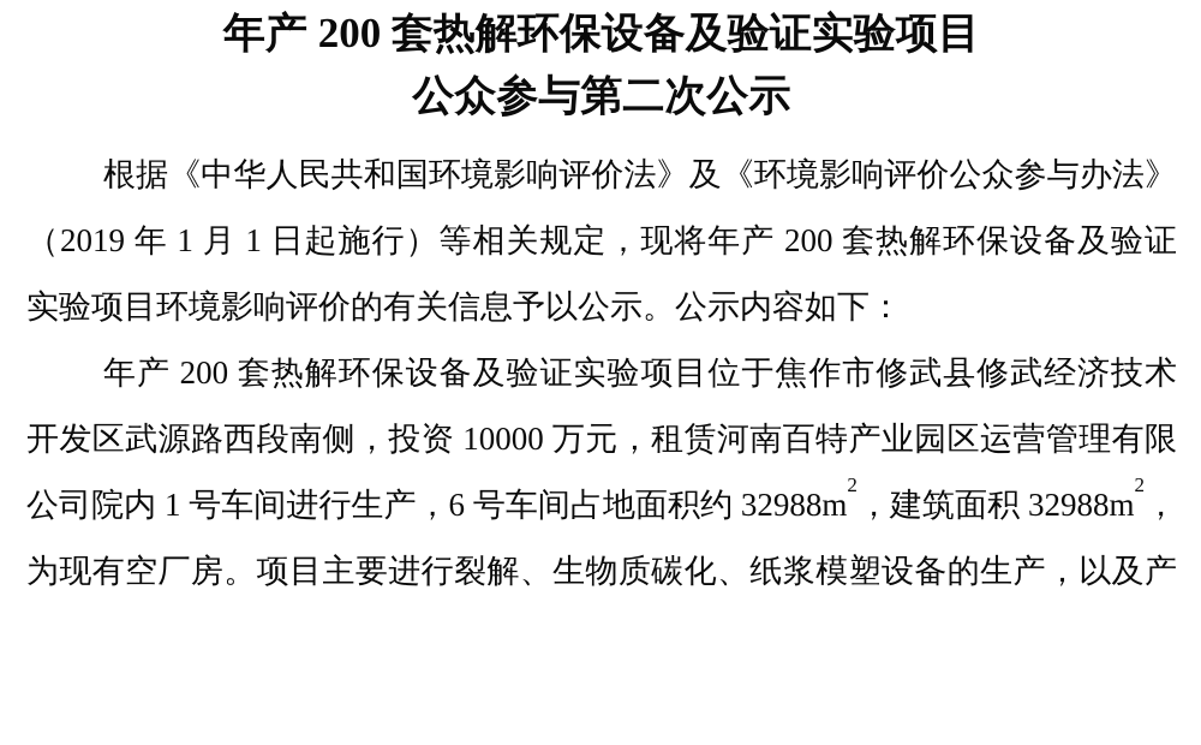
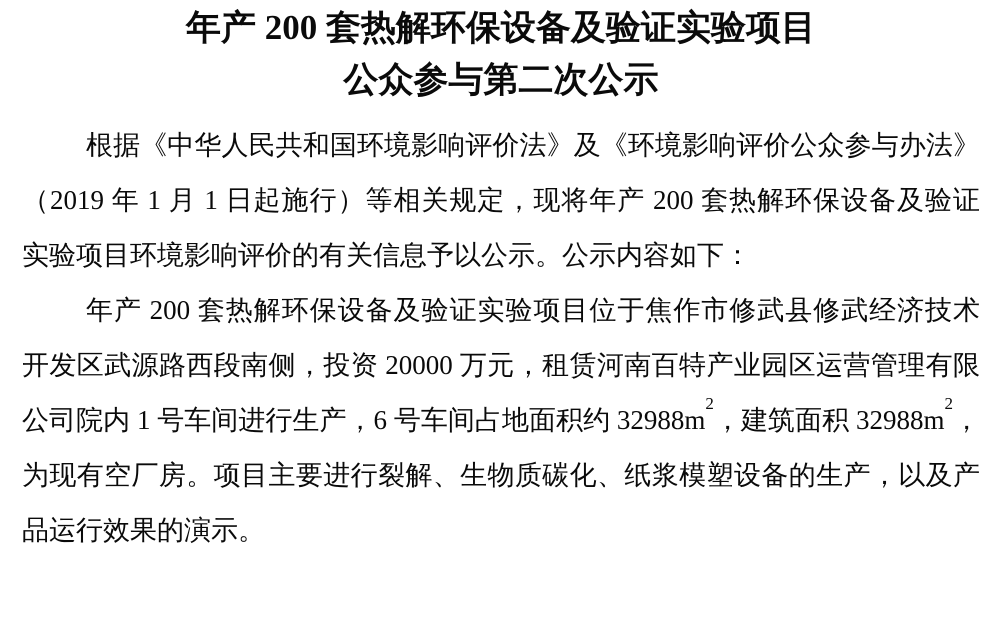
  年产 200 套热解环保设备及验证实验项目
  公众参与第二次公示
  根据《中华人民共和国环境影响评价法》及《环境影响评价公众参与办法》
  （2019 年 1 月 1 日起施行）等相关规定，现将年产 200 套热解环保设备及验证
  实验项目环境影响评价的有关信息予以公示。公示内容如下：
  年产 200 套热解环保设备及验证实验项目位于焦作市修武县修武经济技术
- 开发区武源路西段南侧，投资 10000 万元，租赁河南百特产业园区运营管理有限
+ 开发区武源路西段南侧，投资 20000 万元，租赁河南百特产业园区运营管理有限
  公司院内 1 号车间进行生产，6 号车间占地面积约 32988m2，建筑面积 32988m2，
  为现有空厂房。项目主要进行裂解、生物质碳化、纸浆模塑设备的生产，以及产
+ 品运行效果的演示。
